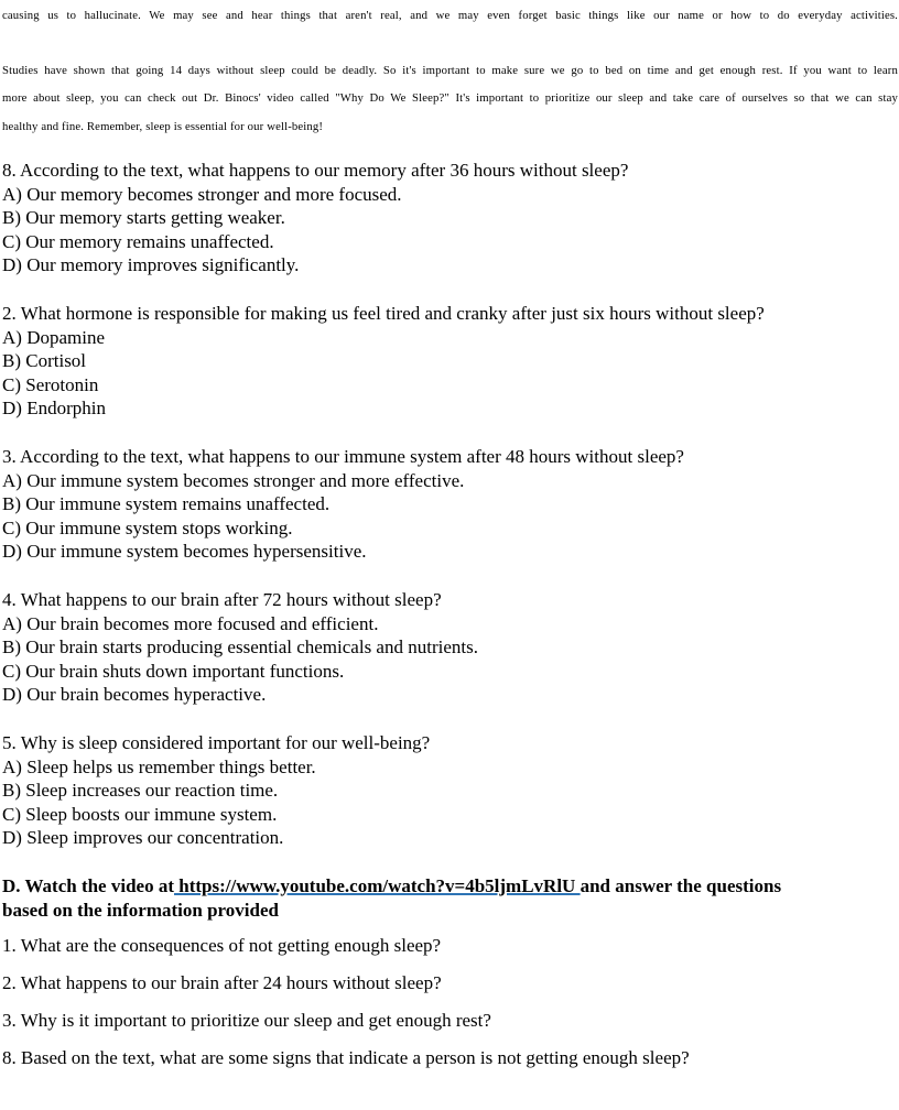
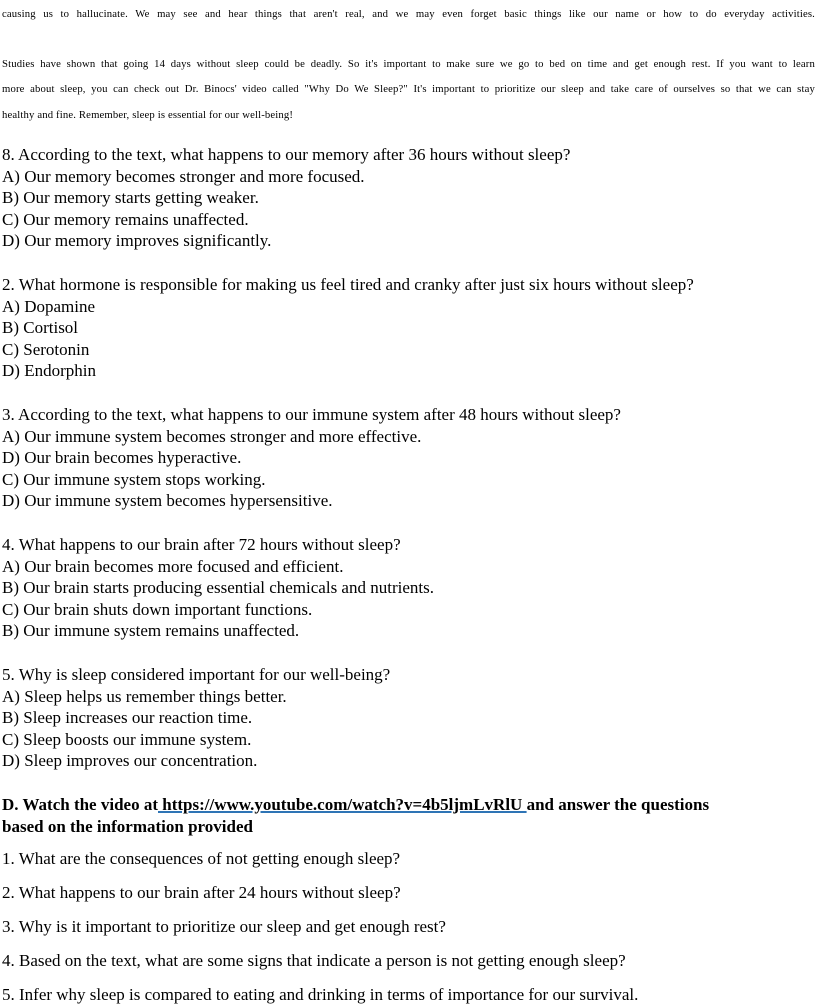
  causing us to hallucinate. We may see and hear things that aren't real, and we may even forget basic things like our name or how to do everyday activities.
  Studies have shown that going 14 days without sleep could be deadly. So it's important to make sure we go to bed on time and get enough rest. If you want to learn
  more about sleep, you can check out Dr. Binocs' video called "Why Do We Sleep?" It's important to prioritize our sleep and take care of ourselves so that we can stay
  healthy and fine. Remember, sleep is essential for our well-being!
  8. According to the text, what happens to our memory after 36 hours without sleep?
  A) Our memory becomes stronger and more focused.
  B) Our memory starts getting weaker.
  C) Our memory remains unaffected.
  D) Our memory improves significantly.
  2. What hormone is responsible for making us feel tired and cranky after just six hours without sleep?
  A) Dopamine
  B) Cortisol
  C) Serotonin
  D) Endorphin
  3. According to the text, what happens to our immune system after 48 hours without sleep?
  A) Our immune system becomes stronger and more effective.
- B) Our immune system remains unaffected.
+ D) Our brain becomes hyperactive.
  C) Our immune system stops working.
  D) Our immune system becomes hypersensitive.
  4. What happens to our brain after 72 hours without sleep?
  A) Our brain becomes more focused and efficient.
  B) Our brain starts producing essential chemicals and nutrients.
  C) Our brain shuts down important functions.
- D) Our brain becomes hyperactive.
+ B) Our immune system remains unaffected.
  5. Why is sleep considered important for our well-being?
  A) Sleep helps us remember things better.
  B) Sleep increases our reaction time.
  C) Sleep boosts our immune system.
  D) Sleep improves our concentration.
  D. Watch the video at https://www.youtube.com/watch?v=4b5ljmLvRlU and answer the questions
  based on the information provided
  1. What are the consequences of not getting enough sleep?
  2. What happens to our brain after 24 hours without sleep?
  3. Why is it important to prioritize our sleep and get enough rest?
- 8. Based on the text, what are some signs that indicate a person is not getting enough sleep?
+ 4. Based on the text, what are some signs that indicate a person is not getting enough sleep?
+ 5. Infer why sleep is compared to eating and drinking in terms of importance for our survival.
